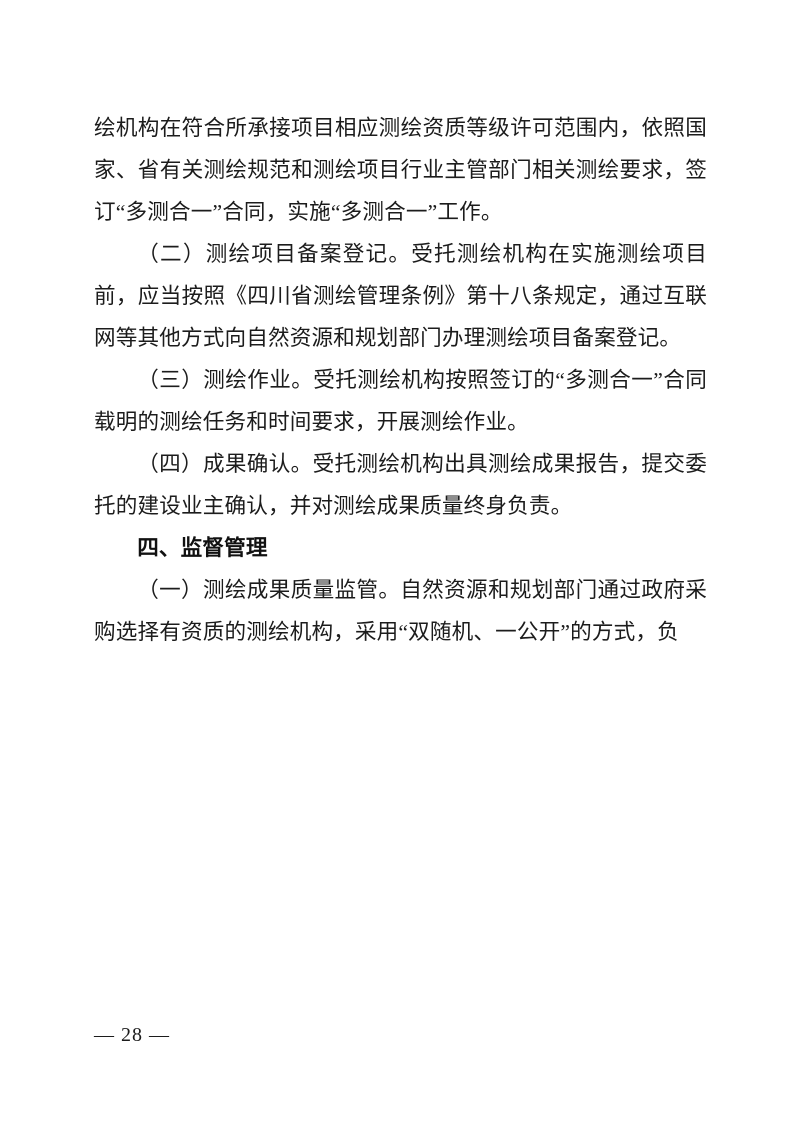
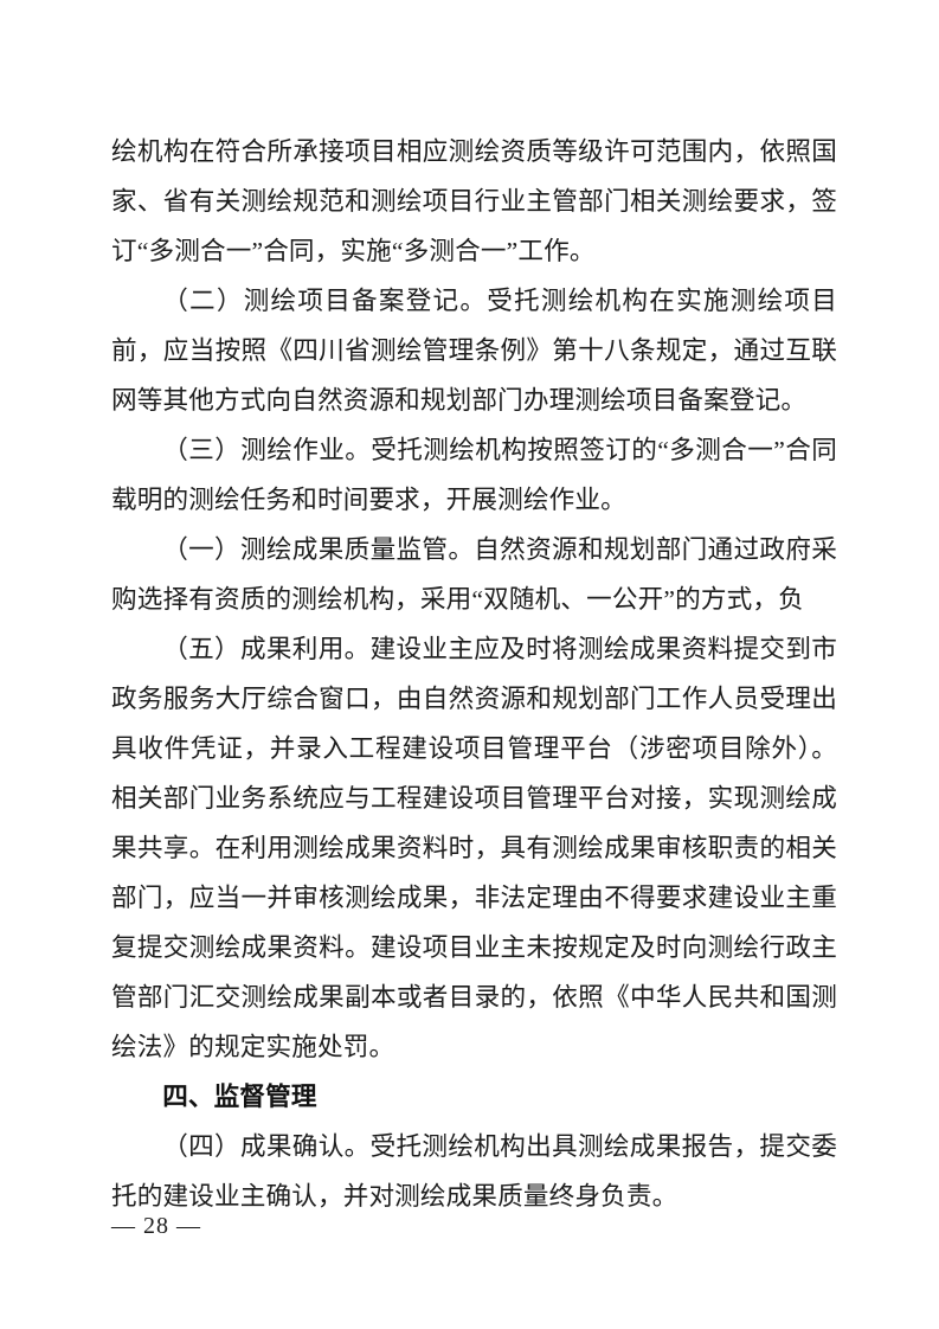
  绘机构在符合所承接项目相应测绘资质等级许可范围内，依照国家、省有关测绘规范和测绘项目行业主管部门相关测绘要求，签订“多测合一”合同，实施“多测合一”工作。
  （二）测绘项目备案登记。受托测绘机构在实施测绘项目前，应当按照《四川省测绘管理条例》第十八条规定，通过互联网等其他方式向自然资源和规划部门办理测绘项目备案登记。
  （三）测绘作业。受托测绘机构按照签订的“多测合一”合同载明的测绘任务和时间要求，开展测绘作业。
- （四）成果确认。受托测绘机构出具测绘成果报告，提交委托的建设业主确认，并对测绘成果质量终身负责。
+ （一）测绘成果质量监管。自然资源和规划部门通过政府采购选择有资质的测绘机构，采用“双随机、一公开”的方式，负
+ （五）成果利用。建设业主应及时将测绘成果资料提交到市政务服务大厅综合窗口，由自然资源和规划部门工作人员受理出具收件凭证，并录入工程建设项目管理平台（涉密项目除外）。相关部门业务系统应与工程建设项目管理平台对接，实现测绘成果共享。在利用测绘成果资料时，具有测绘成果审核职责的相关部门，应当一并审核测绘成果，非法定理由不得要求建设业主重复提交测绘成果资料。建设项目业主未按规定及时向测绘行政主管部门汇交测绘成果副本或者目录的，依照《中华人民共和国测绘法》的规定实施处罚。
  四、监督管理
- （一）测绘成果质量监管。自然资源和规划部门通过政府采购选择有资质的测绘机构，采用“双随机、一公开”的方式，负
+ （四）成果确认。受托测绘机构出具测绘成果报告，提交委托的建设业主确认，并对测绘成果质量终身负责。
  — 28 —
